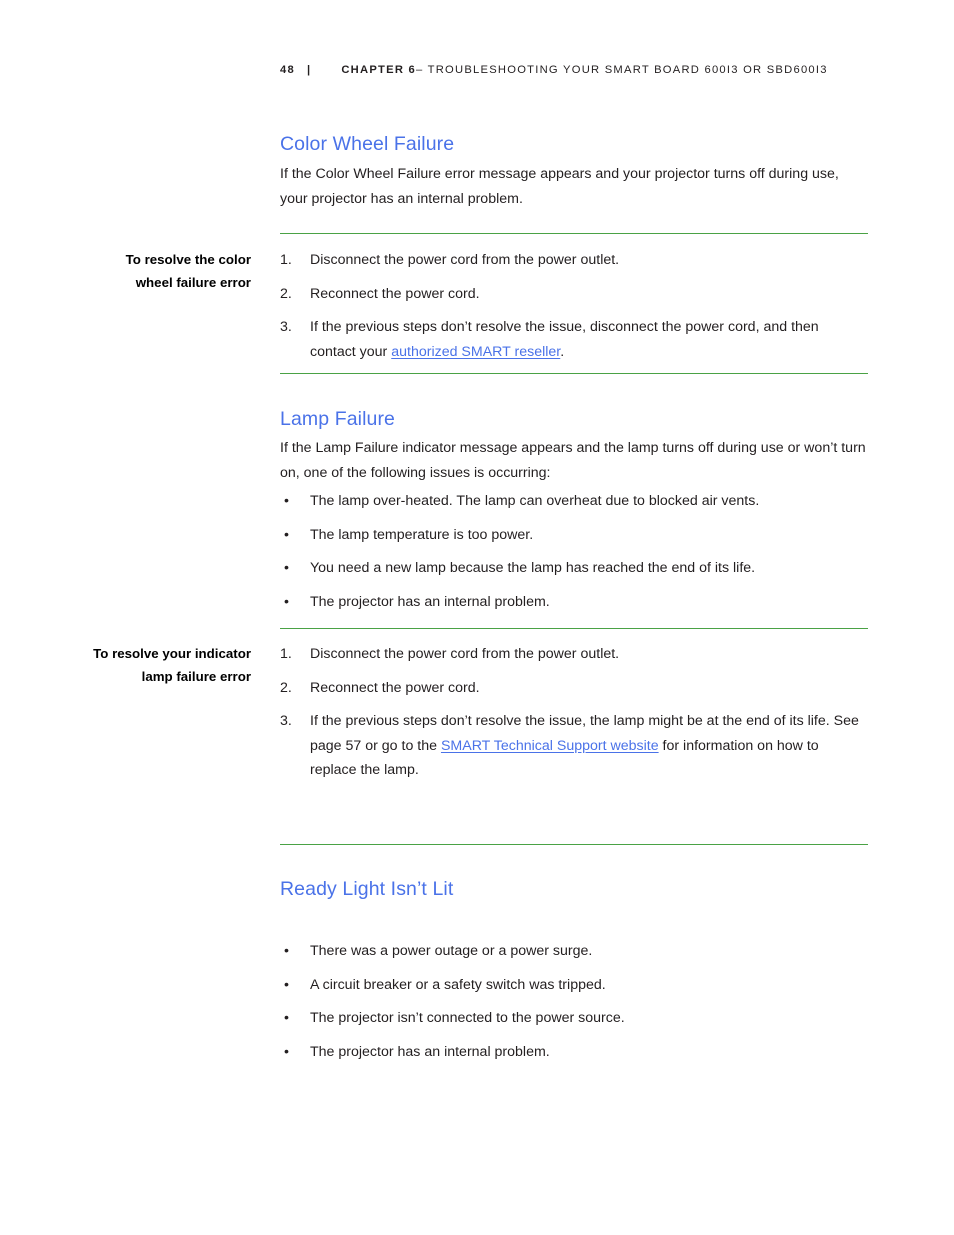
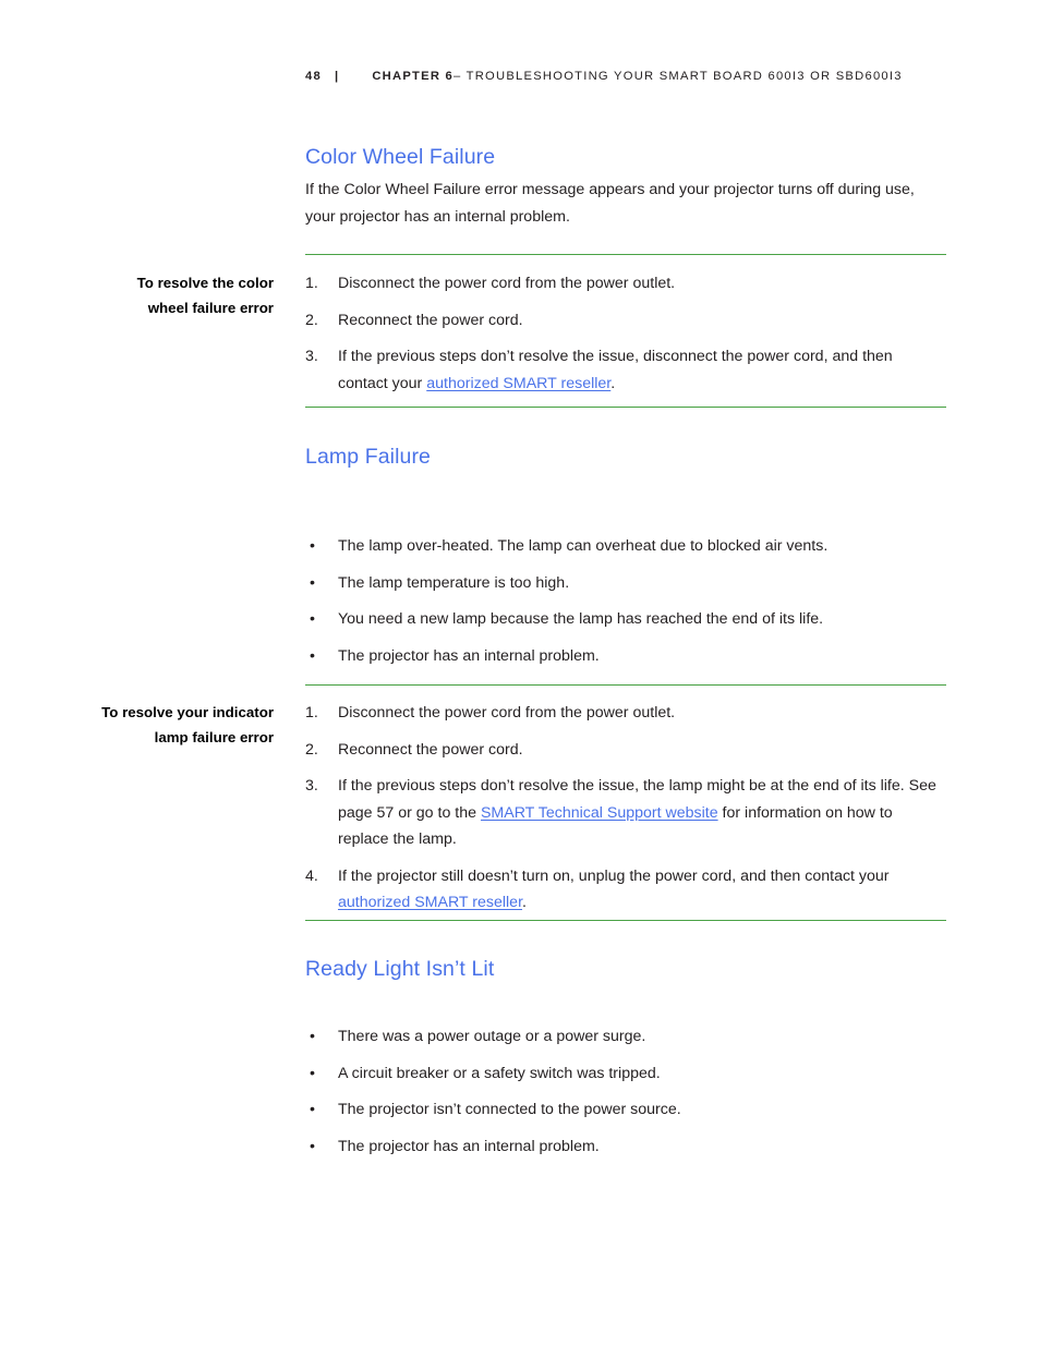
  48 | CHAPTER 6– TROUBLESHOOTING YOUR SMART BOARD 600I3 OR SBD600I3
  Color Wheel Failure
  If the Color Wheel Failure error message appears and your projector turns off during use, your projector has an internal problem.
  To resolve the color
  wheel failure error
  1.
  Disconnect the power cord from the power outlet.
  2.
  Reconnect the power cord.
  3.
  If the previous steps don’t resolve the issue, disconnect the power cord, and then contact your authorized SMART reseller.
  Lamp Failure
- If the Lamp Failure indicator message appears and the lamp turns off during use or won’t turn on, one of the following issues is occurring:
  •
  The lamp over-heated. The lamp can overheat due to blocked air vents.
  •
- The lamp temperature is too power.
+ The lamp temperature is too high.
  •
  You need a new lamp because the lamp has reached the end of its life.
  •
  The projector has an internal problem.
  To resolve your indicator
  lamp failure error
  1.
  Disconnect the power cord from the power outlet.
  2.
  Reconnect the power cord.
  3.
  If the previous steps don’t resolve the issue, the lamp might be at the end of its life. See page 57 or go to the SMART Technical Support website for information on how to replace the lamp.
+ 4.
+ If the projector still doesn’t turn on, unplug the power cord, and then contact your authorized SMART reseller.
  Ready Light Isn’t Lit
  •
  There was a power outage or a power surge.
  •
  A circuit breaker or a safety switch was tripped.
  •
  The projector isn’t connected to the power source.
  •
  The projector has an internal problem.
